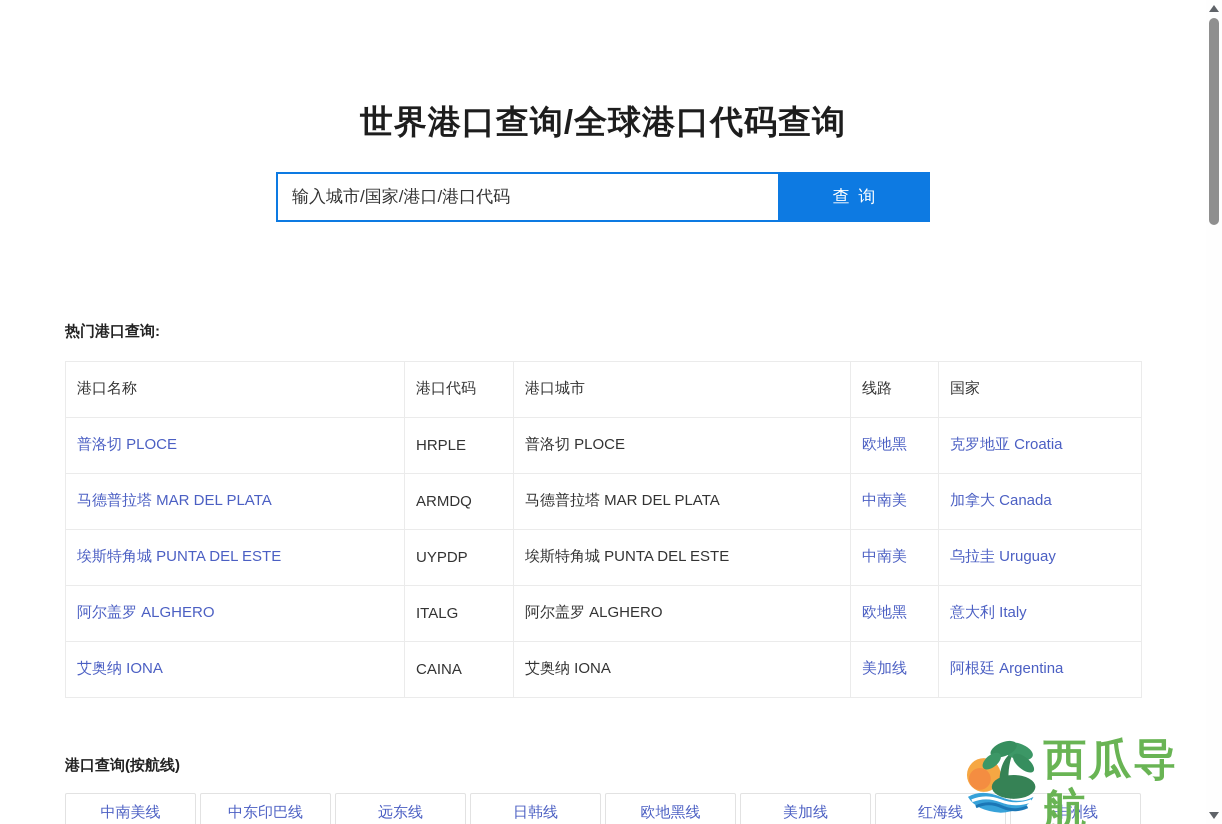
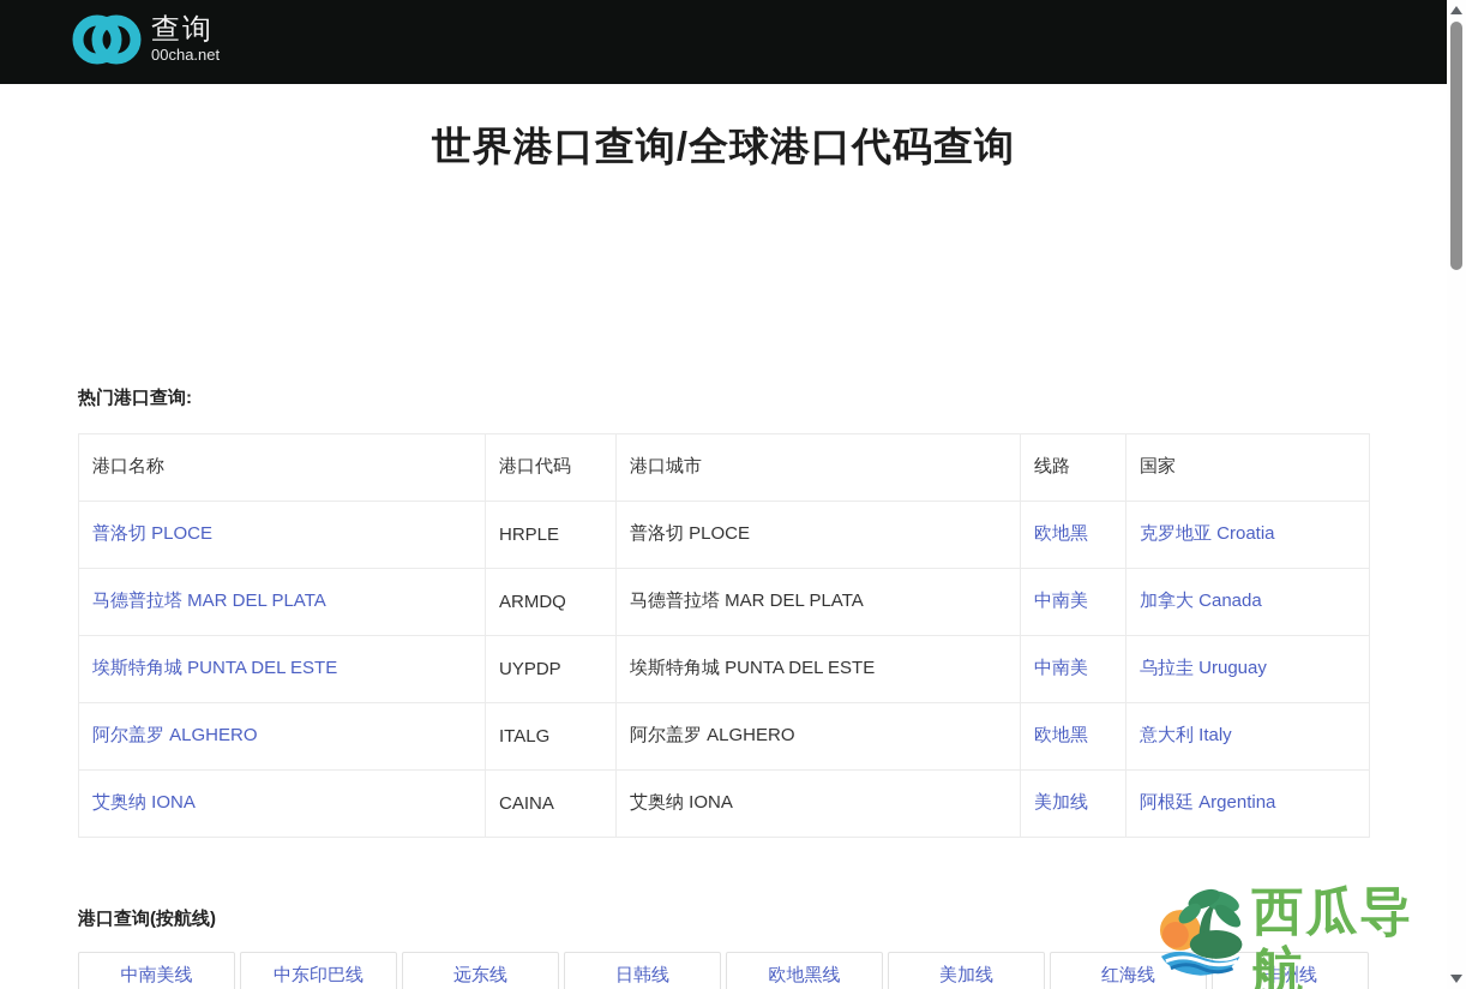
+ 查询
+ 00cha.net
  世界港口查询/全球港口代码查询
- 输入城市/国家/港口/港口代码
- 查 询
  热门港口查询:
  港口名称	港口代码	港口城市	线路	国家
  普洛切 PLOCE	HRPLE	普洛切 PLOCE	欧地黑	克罗地亚 Croatia
  马德普拉塔 MAR DEL PLATA	ARMDQ	马德普拉塔 MAR DEL PLATA	中南美	加拿大 Canada
  埃斯特角城 PUNTA DEL ESTE	UYPDP	埃斯特角城 PUNTA DEL ESTE	中南美	乌拉圭 Uruguay
  阿尔盖罗 ALGHERO	ITALG	阿尔盖罗 ALGHERO	欧地黑	意大利 Italy
  艾奥纳 IONA	CAINA	艾奥纳 IONA	美加线	阿根廷 Argentina
  港口查询(按航线)
  中南美线
  中东印巴线
  远东线
  日韩线
  欧地黑线
  美加线
  红海线
  非洲线
  西瓜导航
